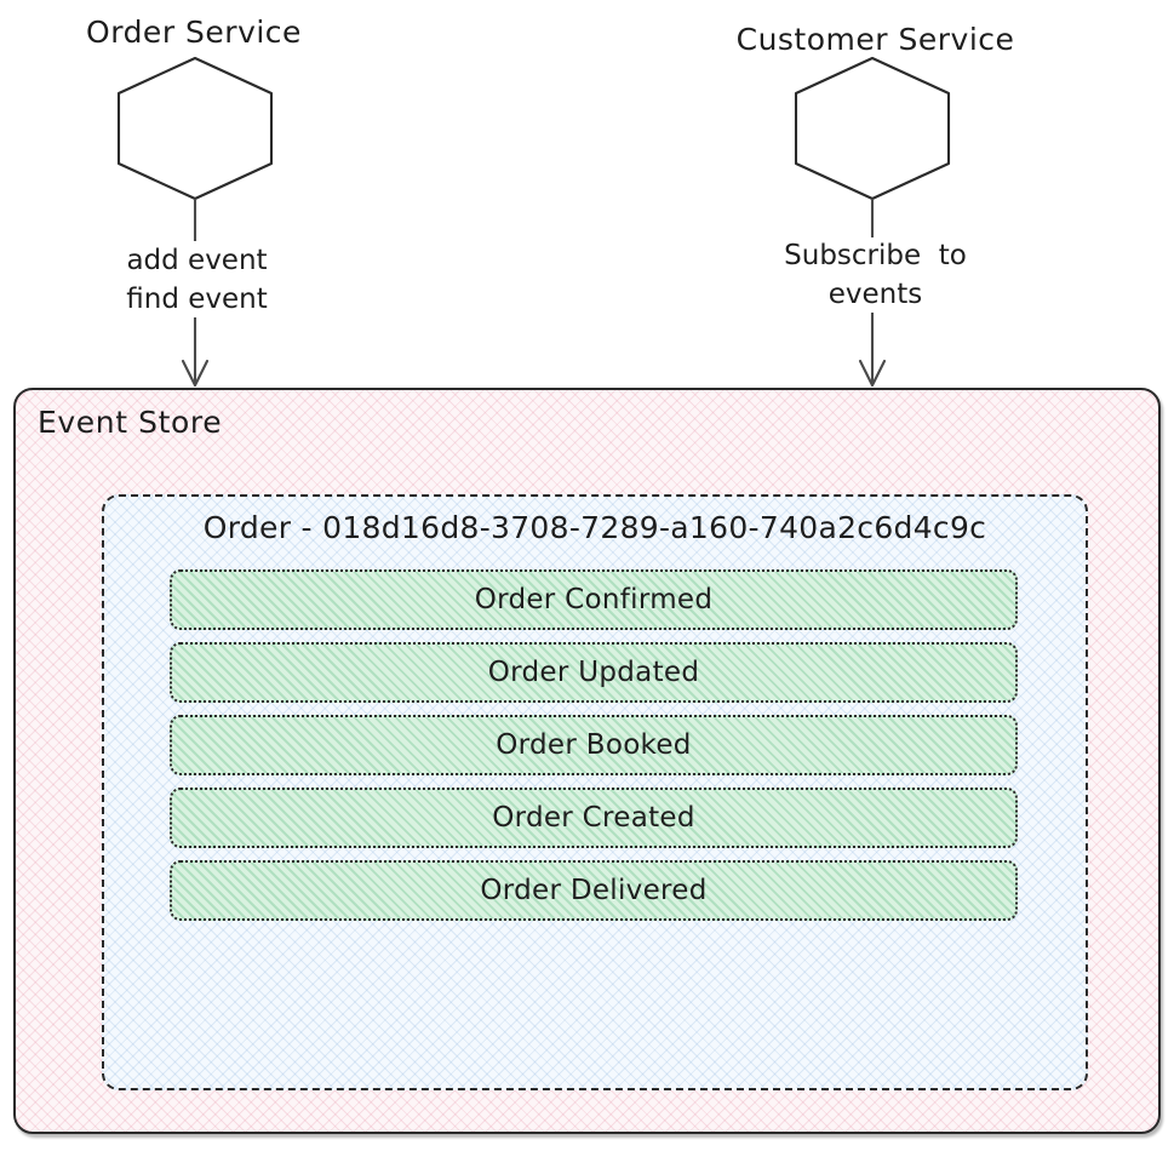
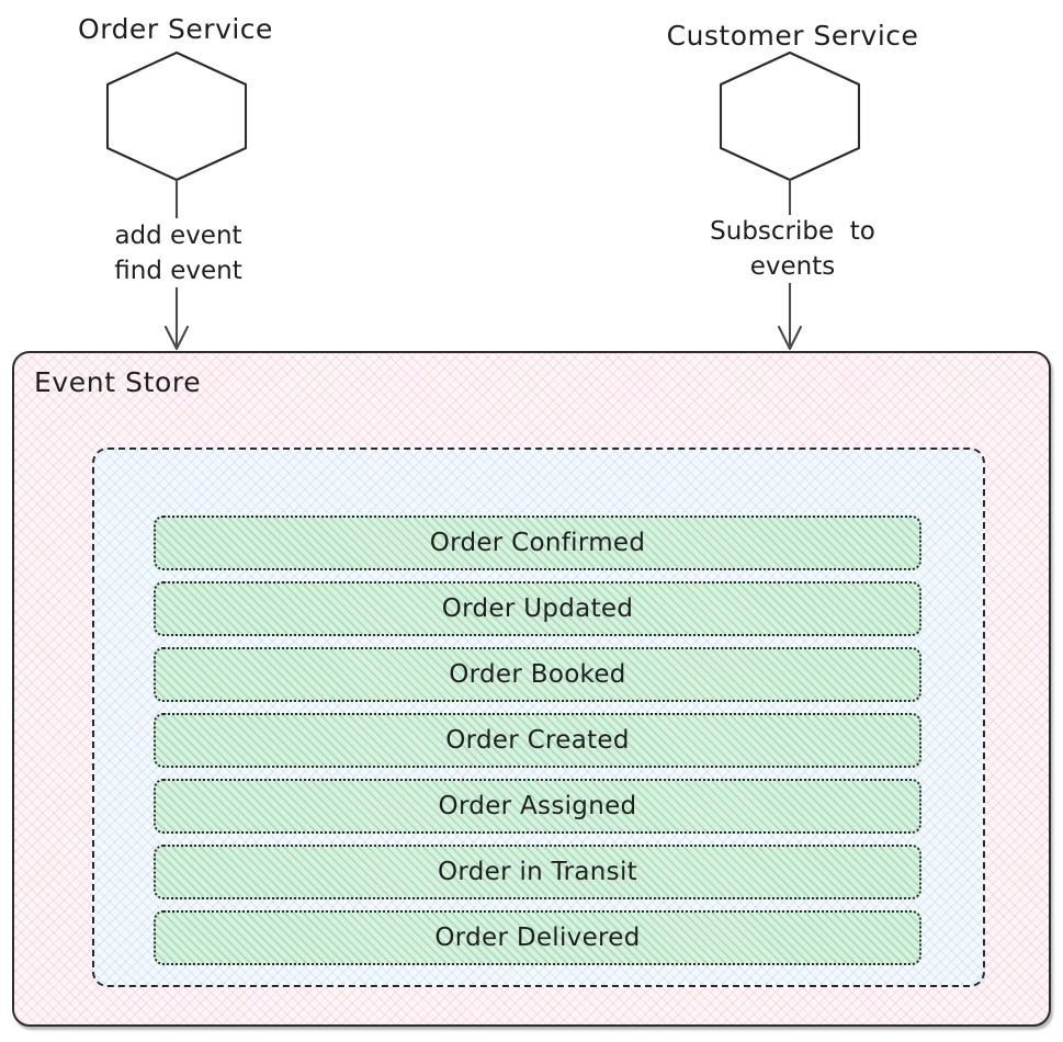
  Order Service
  Customer Service
  add event
  find event
  Subscribe to
  events
  Event Store
- Order - 018d16d8-3708-7289-a160-740a2c6d4c9c
  Order Confirmed
  Order Updated
  Order Booked
  Order Created
+ Order Assigned
+ Order in Transit
  Order Delivered
